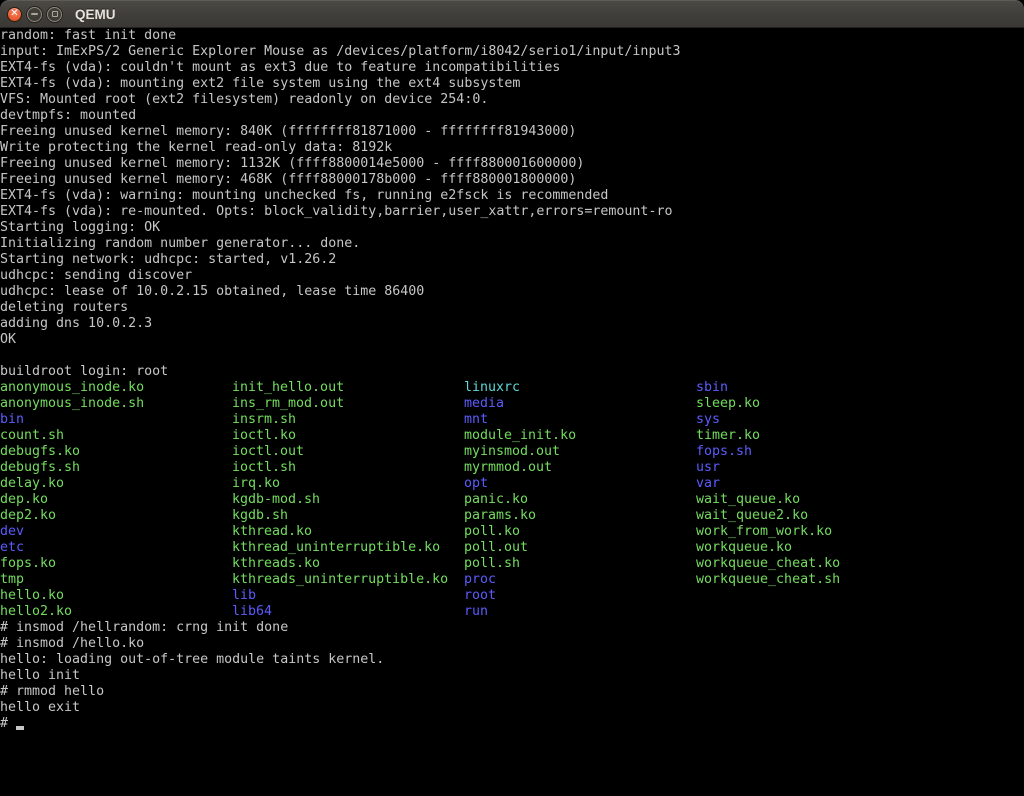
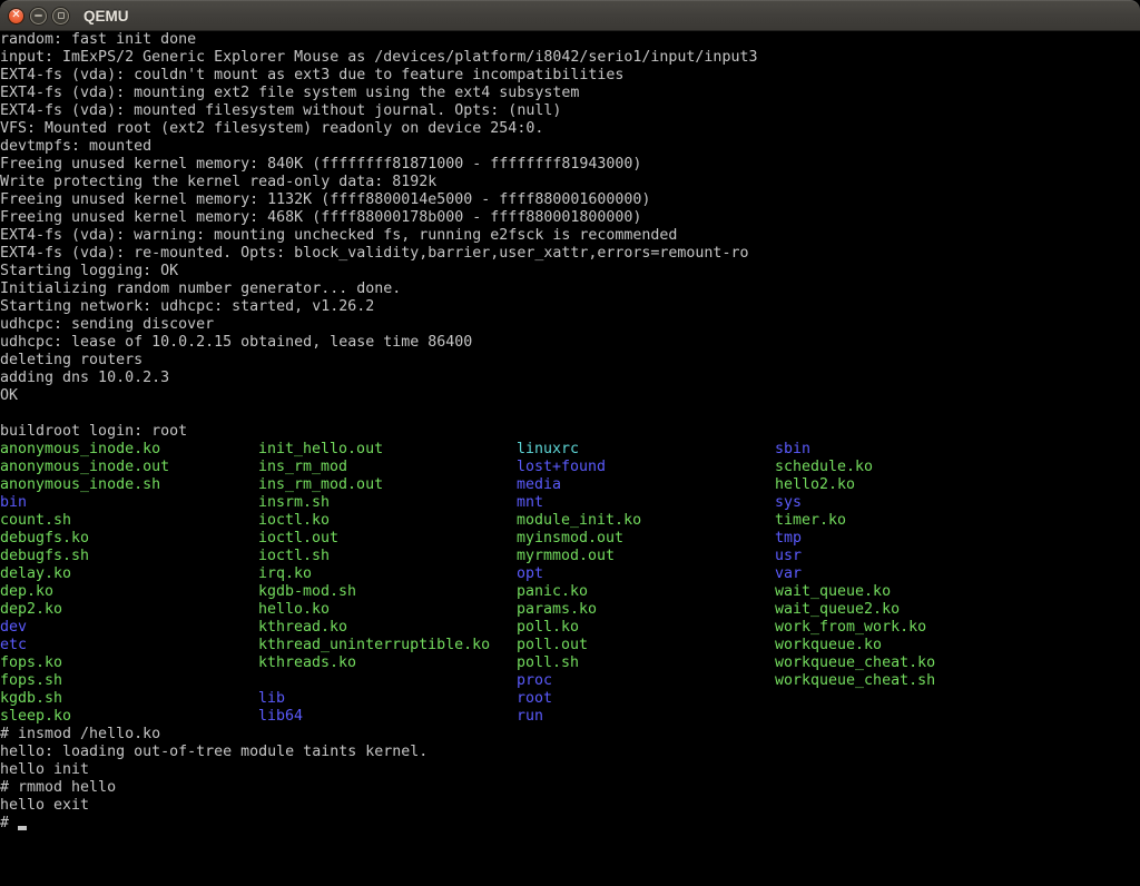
  ✕
  QEMU
  random: fast init done
  input: ImExPS/2 Generic Explorer Mouse as /devices/platform/i8042/serio1/input/input3
  EXT4-fs (vda): couldn't mount as ext3 due to feature incompatibilities
  EXT4-fs (vda): mounting ext2 file system using the ext4 subsystem
+ EXT4-fs (vda): mounted filesystem without journal. Opts: (null)
  VFS: Mounted root (ext2 filesystem) readonly on device 254:0.
  devtmpfs: mounted
  Freeing unused kernel memory: 840K (ffffffff81871000 - ffffffff81943000)
  Write protecting the kernel read-only data: 8192k
  Freeing unused kernel memory: 1132K (ffff8800014e5000 - ffff880001600000)
  Freeing unused kernel memory: 468K (ffff88000178b000 - ffff880001800000)
  EXT4-fs (vda): warning: mounting unchecked fs, running e2fsck is recommended
  EXT4-fs (vda): re-mounted. Opts: block_validity,barrier,user_xattr,errors=remount-ro
  Starting logging: OK
  Initializing random number generator... done.
  Starting network: udhcpc: started, v1.26.2
  udhcpc: sending discover
  udhcpc: lease of 10.0.2.15 obtained, lease time 86400
  deleting routers
  adding dns 10.0.2.3
  OK
  buildroot login: root
  anonymous_inode.ko
  init_hello.out
  linuxrc
  sbin
+ anonymous_inode.out
+ ins_rm_mod
+ lost+found
+ schedule.ko
  anonymous_inode.sh
  ins_rm_mod.out
  media
- sleep.ko
+ hello2.ko
  bin
  insrm.sh
  mnt
  sys
  count.sh
  ioctl.ko
  module_init.ko
  timer.ko
  debugfs.ko
  ioctl.out
  myinsmod.out
- fops.sh
+ tmp
  debugfs.sh
  ioctl.sh
  myrmmod.out
  usr
  delay.ko
  irq.ko
  opt
  var
  dep.ko
  kgdb-mod.sh
  panic.ko
  wait_queue.ko
  dep2.ko
- kgdb.sh
+ hello.ko
  params.ko
  wait_queue2.ko
  dev
  kthread.ko
  poll.ko
  work_from_work.ko
  etc
  kthread_uninterruptible.ko
  poll.out
  workqueue.ko
  fops.ko
  kthreads.ko
  poll.sh
  workqueue_cheat.ko
- tmp
+ fops.sh
- kthreads_uninterruptible.ko
  proc
  workqueue_cheat.sh
- hello.ko
+ kgdb.sh
  lib
  root
- hello2.ko
+ sleep.ko
  lib64
  run
- # insmod /hellrandom: crng init done
  # insmod /hello.ko
  hello: loading out-of-tree module taints kernel.
  hello init
  # rmmod hello
  hello exit
  #
